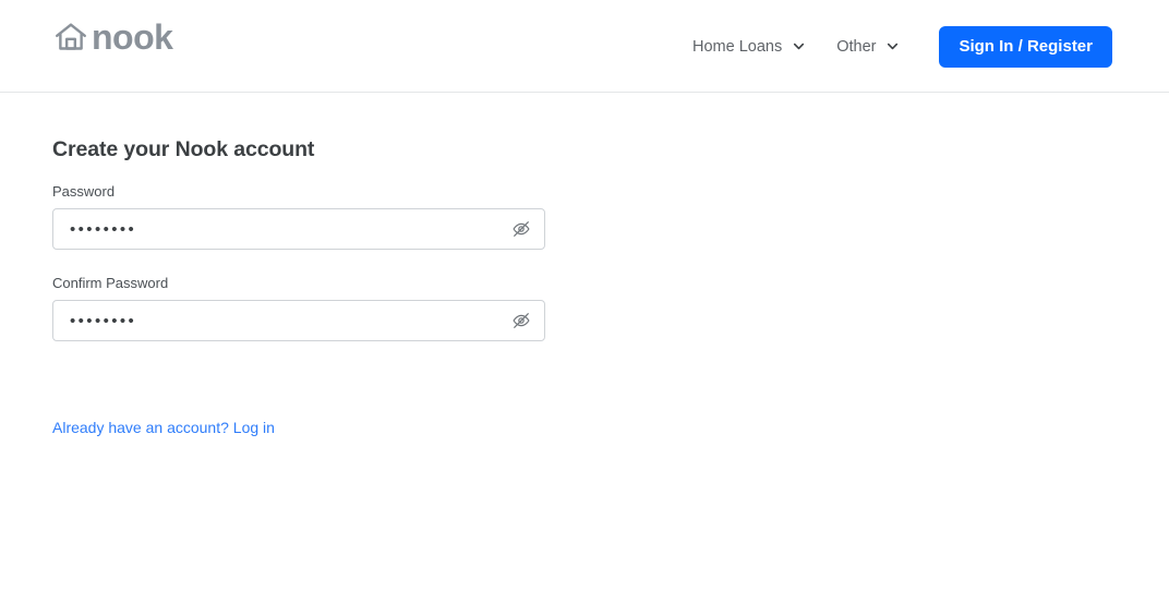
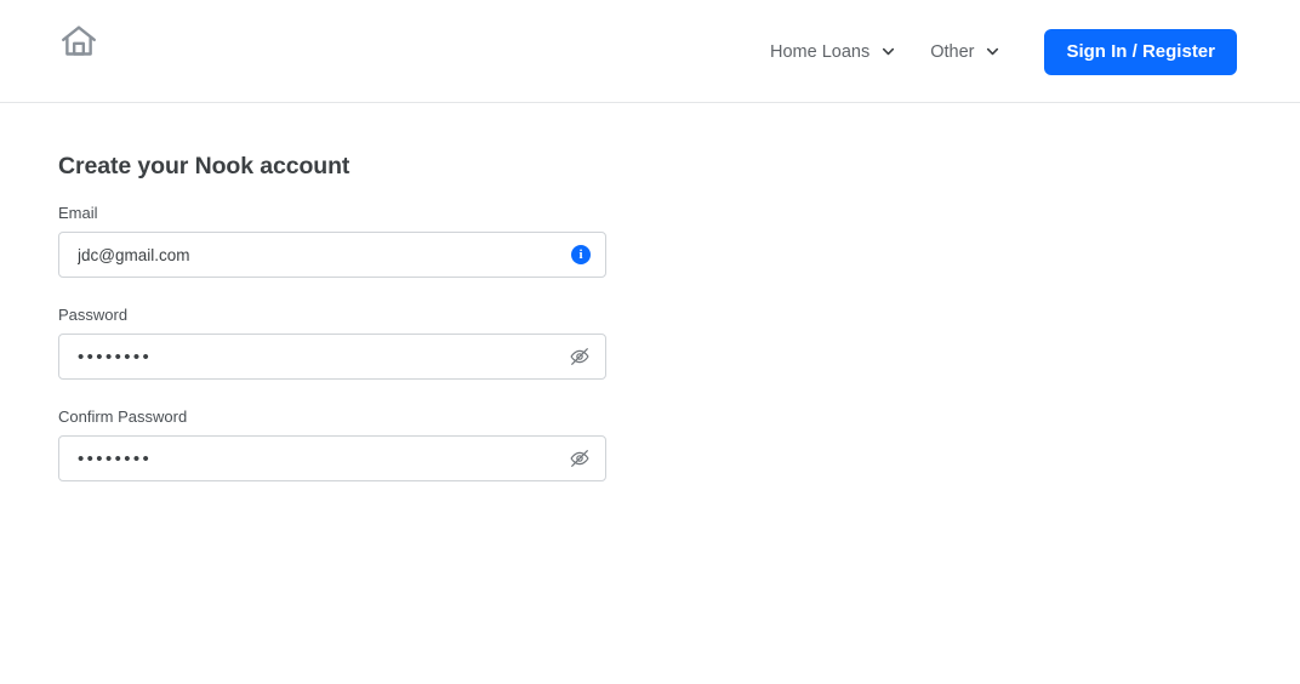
- nook
  Home Loans
  Other
  Sign In / Register
  Create your Nook account
+ Email
+ jdc@gmail.com
+ i
  Password
  ••••••••
  Confirm Password
  ••••••••
- Already have an account? Log in
